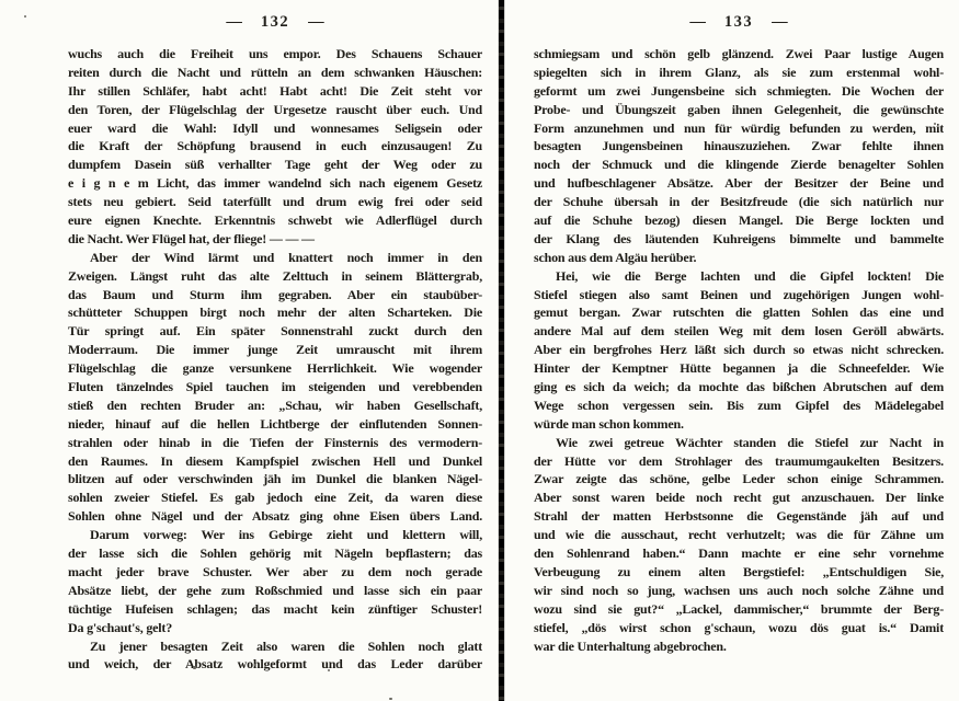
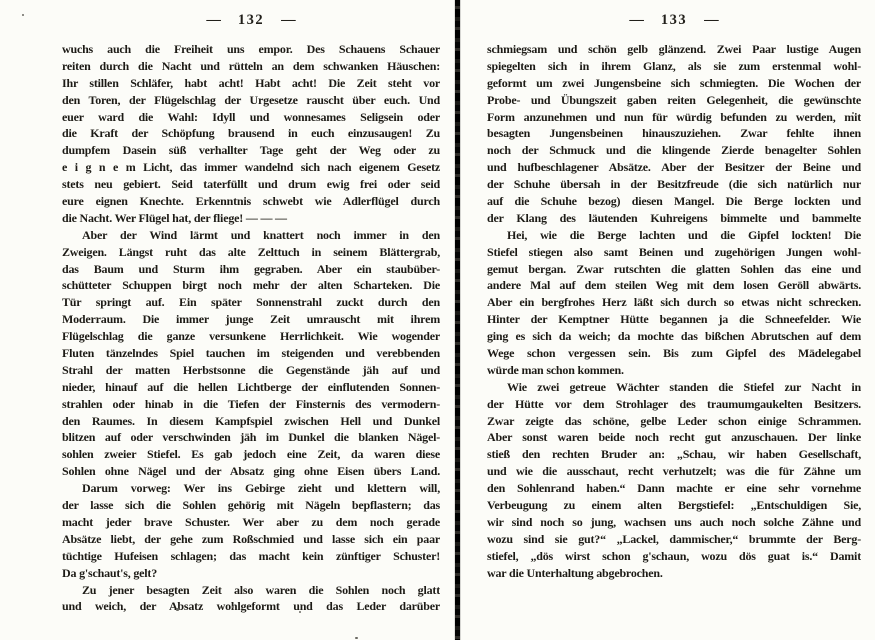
  — 132 —
  wuchs auch die Freiheit uns empor. Des Schauens Schauer
  reiten durch die Nacht und rütteln an dem schwanken Häuschen:
  Ihr stillen Schläfer, habt acht! Habt acht! Die Zeit steht vor
  den Toren, der Flügelschlag der Urgesetze rauscht über euch. Und
  euer ward die Wahl: Idyll und wonnesames Seligsein oder
  die Kraft der Schöpfung brausend in euch einzusaugen! Zu
  dumpfem Dasein süß verhallter Tage geht der Weg oder zu
  e i g n e m Licht, das immer wandelnd sich nach eigenem Gesetz
  stets neu gebiert. Seid taterfüllt und drum ewig frei oder seid
  eure eignen Knechte. Erkenntnis schwebt wie Adlerflügel durch
  die Nacht. Wer Flügel hat, der fliege! — — —
  Aber der Wind lärmt und knattert noch immer in den
  Zweigen. Längst ruht das alte Zelttuch in seinem Blättergrab,
  das Baum und Sturm ihm gegraben. Aber ein staubüber-
  schütteter Schuppen birgt noch mehr der alten Scharteken. Die
  Tür springt auf. Ein später Sonnenstrahl zuckt durch den
  Moderraum. Die immer junge Zeit umrauscht mit ihrem
  Flügelschlag die ganze versunkene Herrlichkeit. Wie wogender
  Fluten tänzelndes Spiel tauchen im steigenden und verebbenden
- stieß den rechten Bruder an: „Schau, wir haben Gesellschaft,
+ Strahl der matten Herbstsonne die Gegenstände jäh auf und
  nieder, hinauf auf die hellen Lichtberge der einflutenden Sonnen-
  strahlen oder hinab in die Tiefen der Finsternis des vermodern-
  den Raumes. In diesem Kampfspiel zwischen Hell und Dunkel
  blitzen auf oder verschwinden jäh im Dunkel die blanken Nägel-
  sohlen zweier Stiefel. Es gab jedoch eine Zeit, da waren diese
  Sohlen ohne Nägel und der Absatz ging ohne Eisen übers Land.
  Darum vorweg: Wer ins Gebirge zieht und klettern will,
  der lasse sich die Sohlen gehörig mit Nägeln bepflastern; das
  macht jeder brave Schuster. Wer aber zu dem noch gerade
  Absätze liebt, der gehe zum Roßschmied und lasse sich ein paar
  tüchtige Hufeisen schlagen; das macht kein zünftiger Schuster!
  Da g'schaut's, gelt?
  Zu jener besagten Zeit also waren die Sohlen noch glatt
  und weich, der Absatz wohlgeformt und das Leder darüber
  — 133 —
  schmiegsam und schön gelb glänzend. Zwei Paar lustige Augen
  spiegelten sich in ihrem Glanz, als sie zum erstenmal wohl-
  geformt um zwei Jungensbeine sich schmiegten. Die Wochen der
- Probe- und Übungszeit gaben ihnen Gelegenheit, die gewünschte
+ Probe- und Übungszeit gaben reiten Gelegenheit, die gewünschte
  Form anzunehmen und nun für würdig befunden zu werden, mit
  besagten Jungensbeinen hinauszuziehen. Zwar fehlte ihnen
  noch der Schmuck und die klingende Zierde benagelter Sohlen
  und hufbeschlagener Absätze. Aber der Besitzer der Beine und
  der Schuhe übersah in der Besitzfreude (die sich natürlich nur
  auf die Schuhe bezog) diesen Mangel. Die Berge lockten und
  der Klang des läutenden Kuhreigens bimmelte und bammelte
- schon aus dem Algäu herüber.
  Hei, wie die Berge lachten und die Gipfel lockten! Die
  Stiefel stiegen also samt Beinen und zugehörigen Jungen wohl-
  gemut bergan. Zwar rutschten die glatten Sohlen das eine und
  andere Mal auf dem steilen Weg mit dem losen Geröll abwärts.
  Aber ein bergfrohes Herz läßt sich durch so etwas nicht schrecken.
  Hinter der Kemptner Hütte begannen ja die Schneefelder. Wie
  ging es sich da weich; da mochte das bißchen Abrutschen auf dem
  Wege schon vergessen sein. Bis zum Gipfel des Mädelegabel
  würde man schon kommen.
  Wie zwei getreue Wächter standen die Stiefel zur Nacht in
  der Hütte vor dem Strohlager des traumumgaukelten Besitzers.
  Zwar zeigte das schöne, gelbe Leder schon einige Schrammen.
  Aber sonst waren beide noch recht gut anzuschauen. Der linke
- Strahl der matten Herbstsonne die Gegenstände jäh auf und
+ stieß den rechten Bruder an: „Schau, wir haben Gesellschaft,
  und wie die ausschaut, recht verhutzelt; was die für Zähne um
  den Sohlenrand haben.“ Dann machte er eine sehr vornehme
  Verbeugung zu einem alten Bergstiefel: „Entschuldigen Sie,
  wir sind noch so jung, wachsen uns auch noch solche Zähne und
  wozu sind sie gut?“ „Lackel, dammischer,“ brummte der Berg-
  stiefel, „dös wirst schon g'schaun, wozu dös guat is.“ Damit
  war die Unterhaltung abgebrochen.
